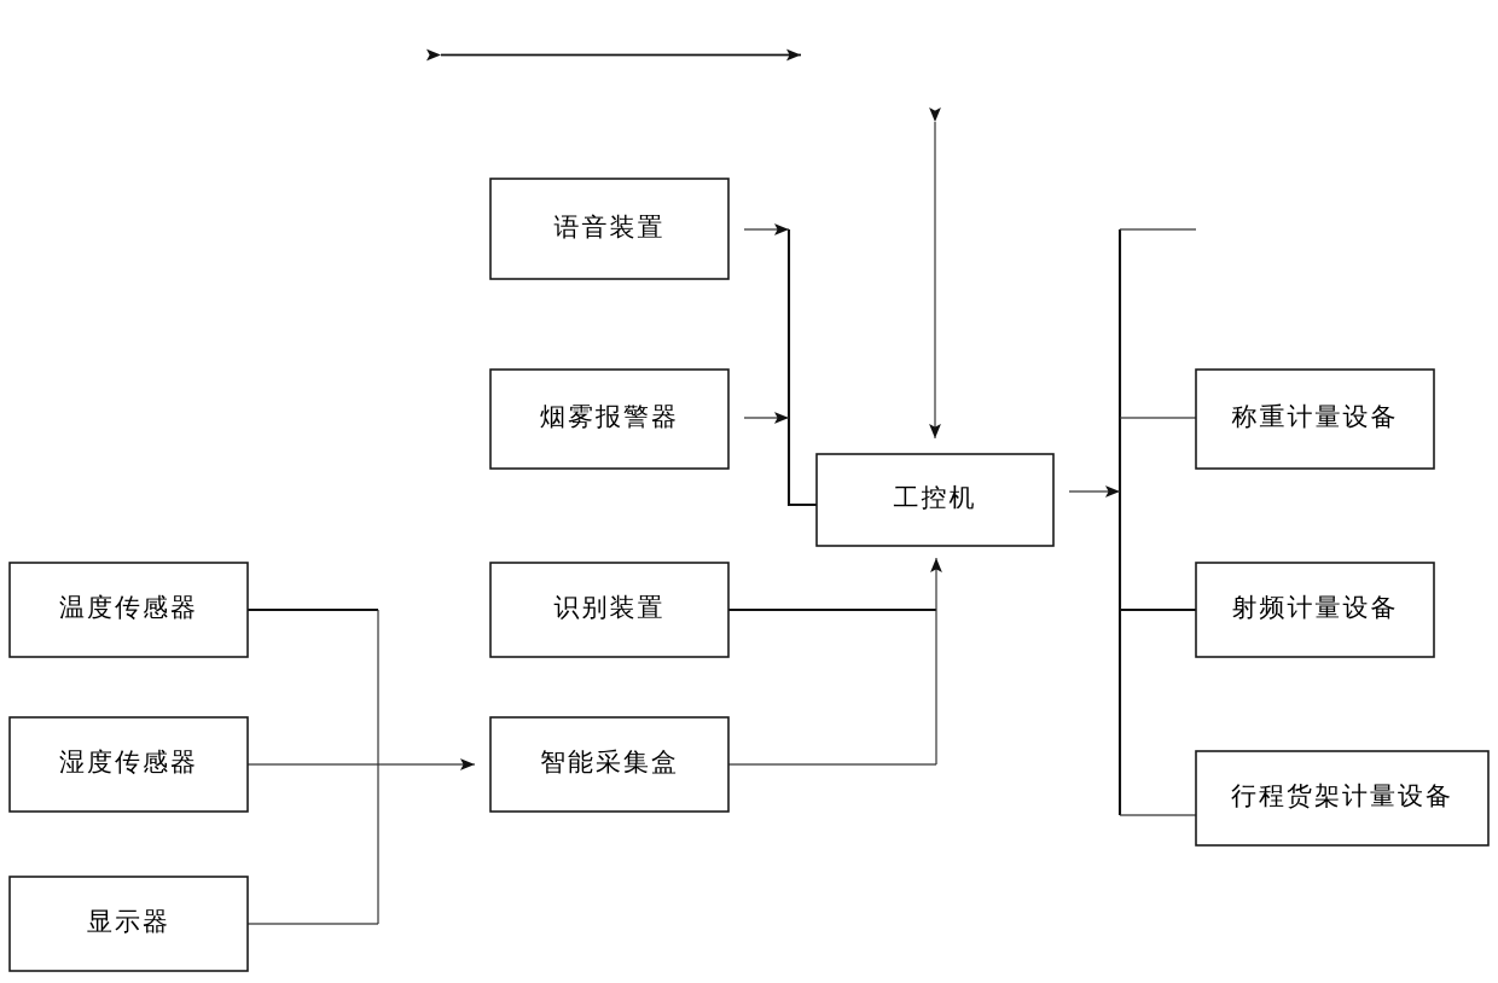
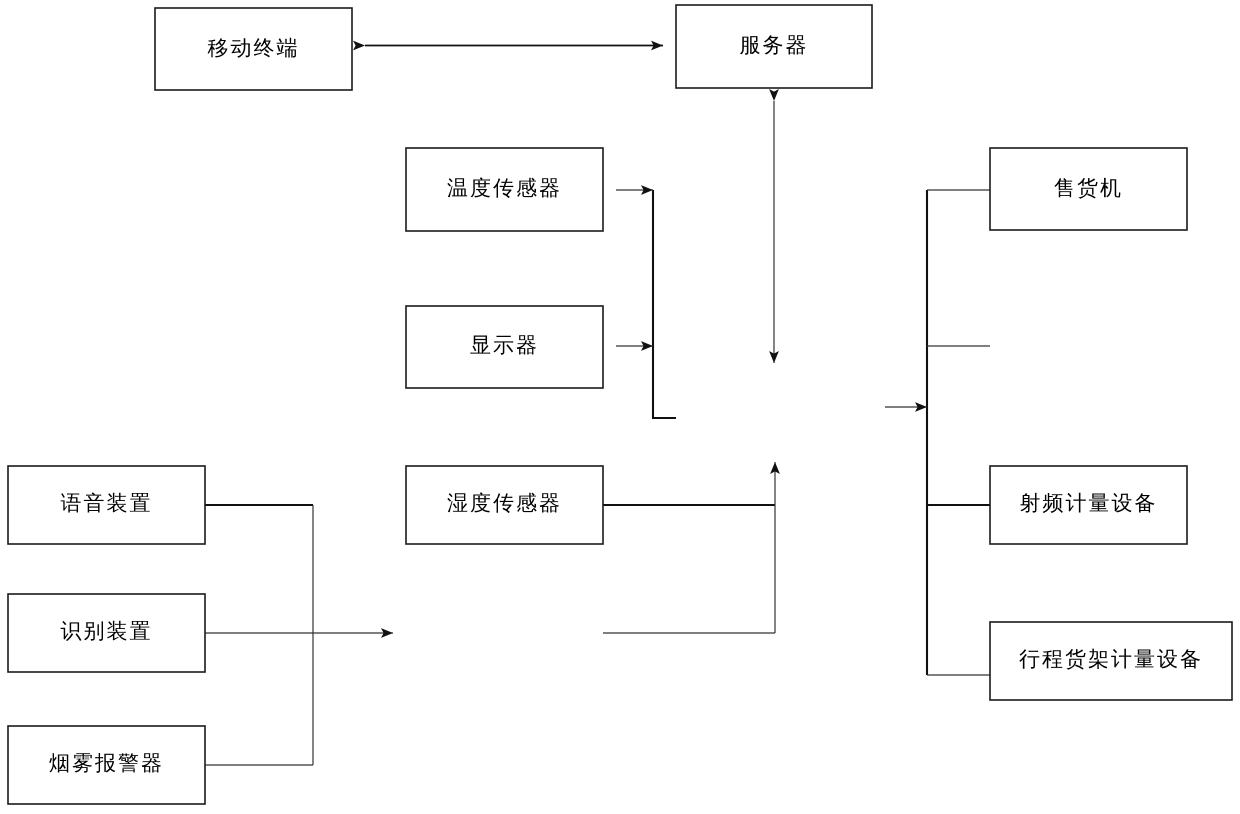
+ 移动终端
+ 服务器
- 语音装置
+ 温度传感器
+ 售货机
- 烟雾报警器
+ 显示器
- 称重计量设备
- 工控机
- 识别装置
+ 湿度传感器
  射频计量设备
- 温度传感器
+ 语音装置
- 湿度传感器
+ 识别装置
- 智能采集盒
  行程货架计量设备
- 显示器
+ 烟雾报警器
